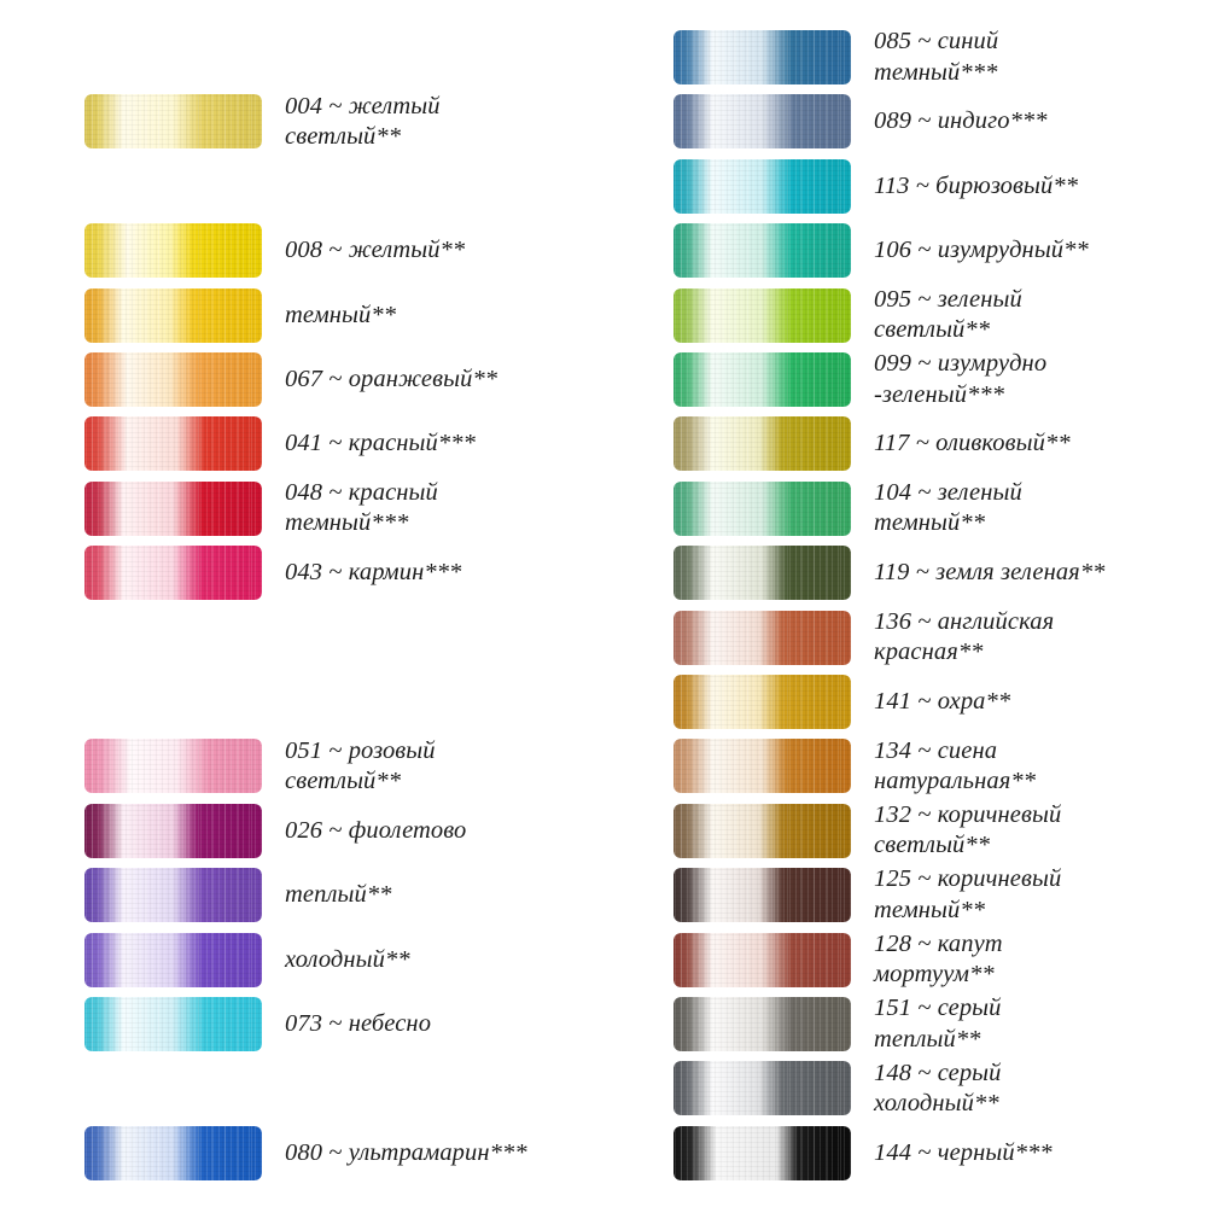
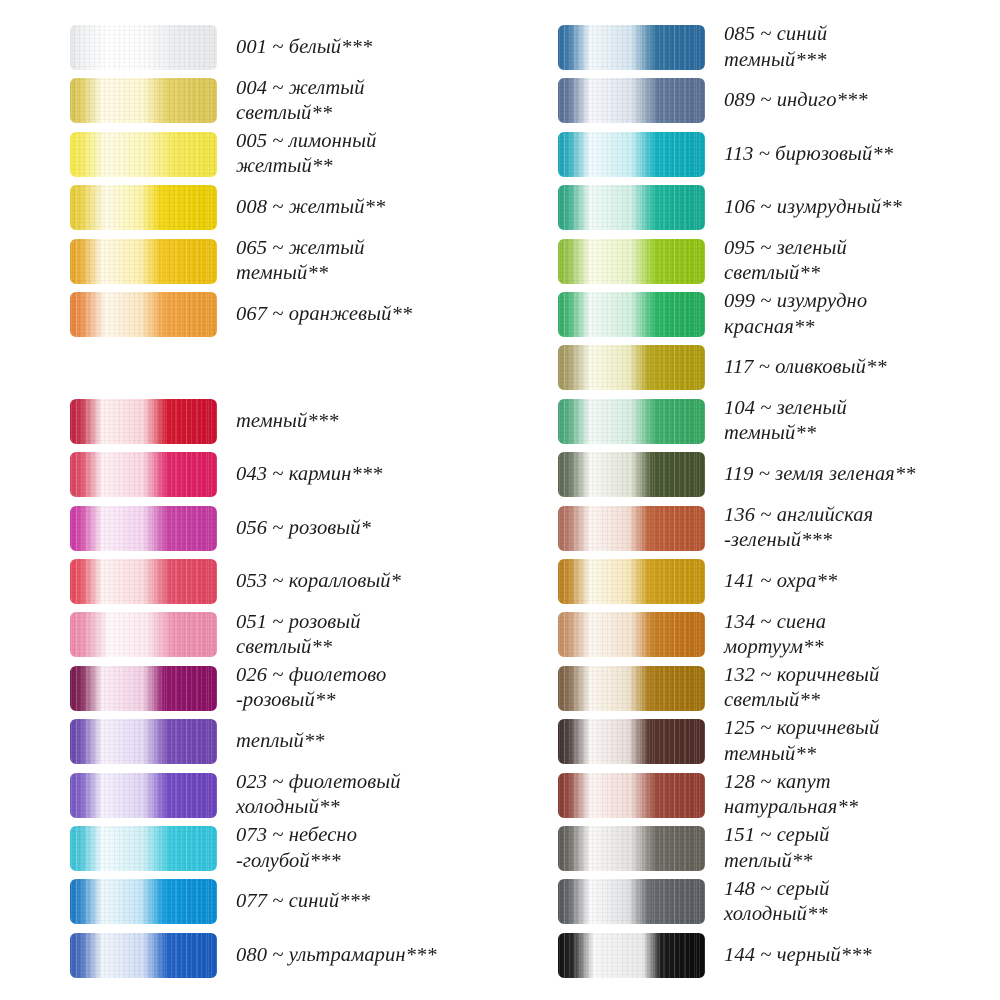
+ 001 ~ белый***
  004 ~ желтый
  светлый**
+ 005 ~ лимонный
+ желтый**
  008 ~ желтый**
+ 065 ~ желтый
  темный**
  067 ~ оранжевый**
- 041 ~ красный***
- 048 ~ красный
  темный***
  043 ~ кармин***
+ 056 ~ розовый*
+ 053 ~ коралловый*
  051 ~ розовый
  светлый**
  026 ~ фиолетово
+ -розовый**
  теплый**
+ 023 ~ фиолетовый
  холодный**
  073 ~ небесно
+ -голубой***
+ 077 ~ синий***
  080 ~ ультрамарин***
  085 ~ синий
  темный***
  089 ~ индиго***
  113 ~ бирюзовый**
  106 ~ изумрудный**
  095 ~ зеленый
  светлый**
  099 ~ изумрудно
- -зеленый***
+ красная**
  117 ~ оливковый**
  104 ~ зеленый
  темный**
  119 ~ земля зеленая**
  136 ~ английская
- красная**
+ -зеленый***
  141 ~ охра**
  134 ~ сиена
- натуральная**
+ мортуум**
  132 ~ коричневый
  светлый**
  125 ~ коричневый
  темный**
  128 ~ капут
- мортуум**
+ натуральная**
  151 ~ серый
  теплый**
  148 ~ серый
  холодный**
  144 ~ черный***
